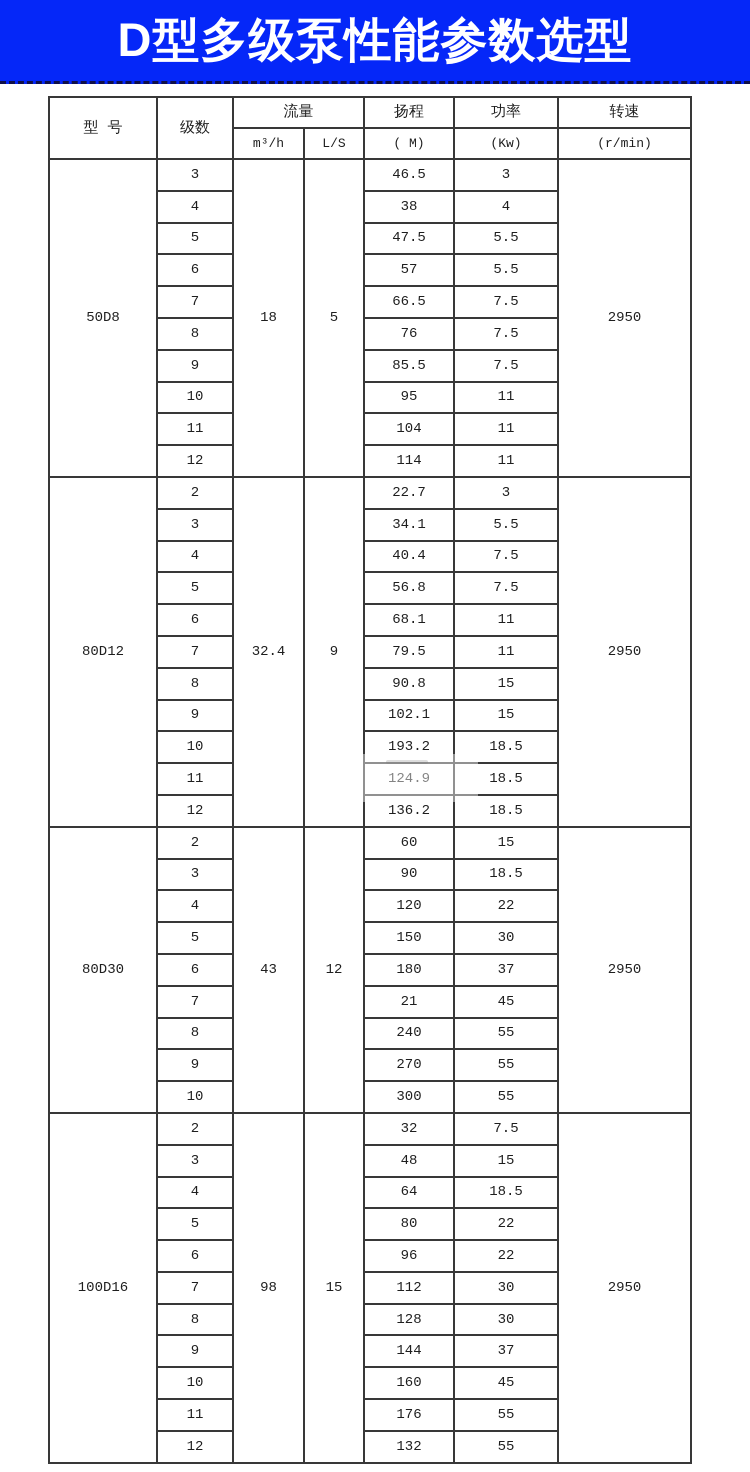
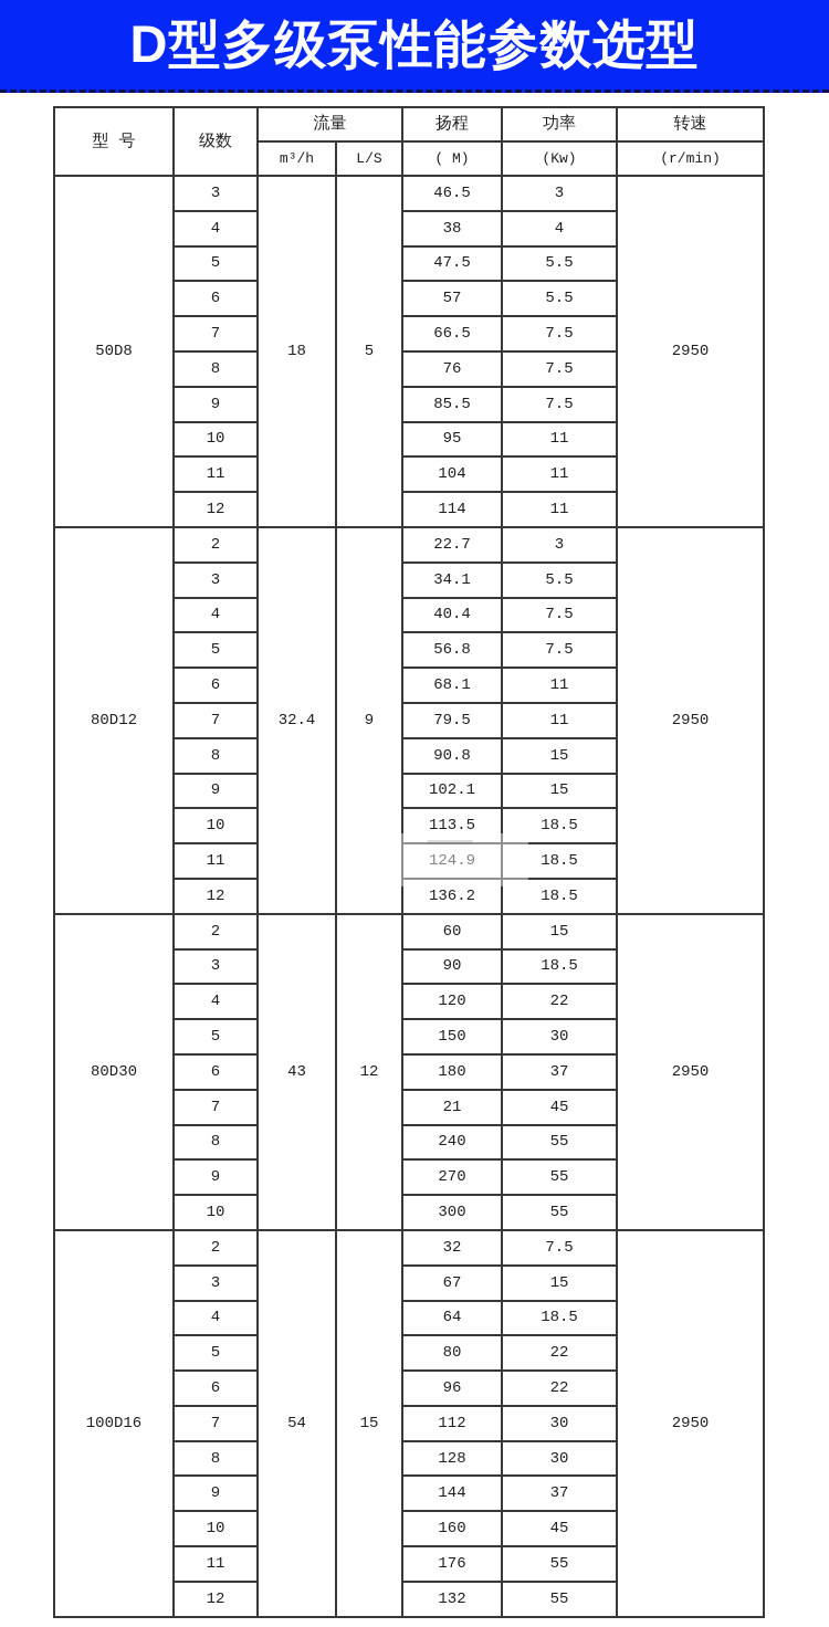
  D型多级泵性能参数选型
  型 号	级数	流量	扬程	功率	转速
  m³/h	L/S	( M)	(Kw)	(r/min)
  50D8	3	18	5	46.5	3	2950
  4	38	4
  5	47.5	5.5
  6	57	5.5
  7	66.5	7.5
  8	76	7.5
  9	85.5	7.5
  10	95	11
  11	104	11
  12	114	11
  80D12	2	32.4	9	22.7	3	2950
  3	34.1	5.5
  4	40.4	7.5
  5	56.8	7.5
  6	68.1	11
  7	79.5	11
  8	90.8	15
  9	102.1	15
- 10	193.2	18.5
+ 10	113.5	18.5
  11	124.9	18.5
  12	136.2	18.5
  80D30	2	43	12	60	15	2950
  3	90	18.5
  4	120	22
  5	150	30
  6	180	37
  7	21	45
  8	240	55
  9	270	55
  10	300	55
- 100D16	2	98	15	32	7.5	2950
+ 100D16	2	54	15	32	7.5	2950
- 3	48	15
+ 3	67	15
  4	64	18.5
  5	80	22
  6	96	22
  7	112	30
  8	128	30
  9	144	37
  10	160	45
  11	176	55
  12	132	55
